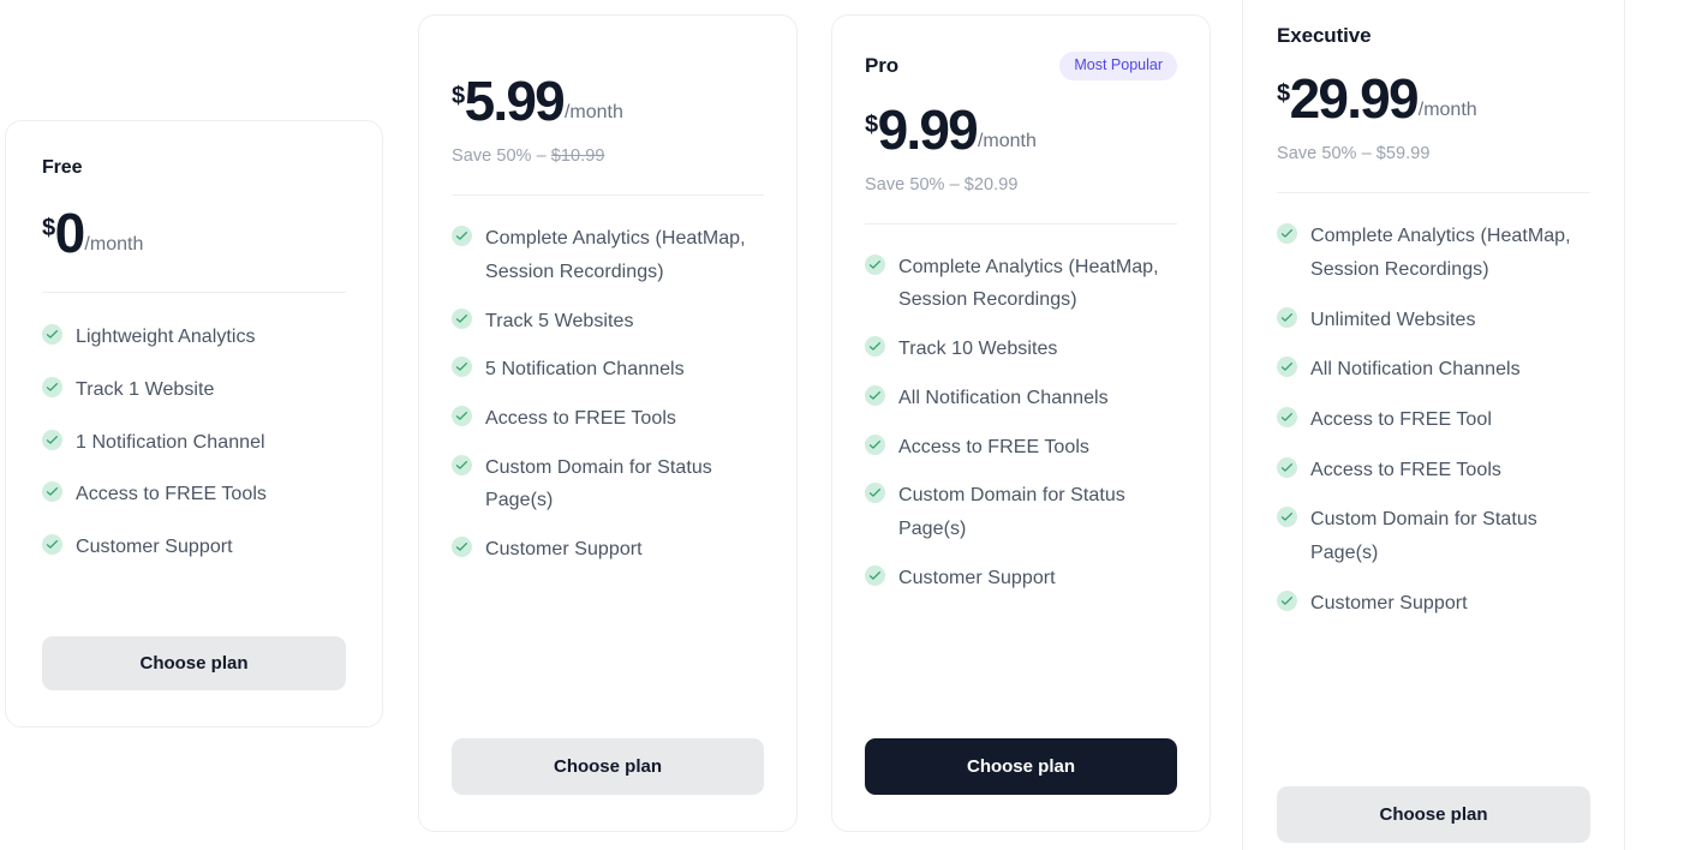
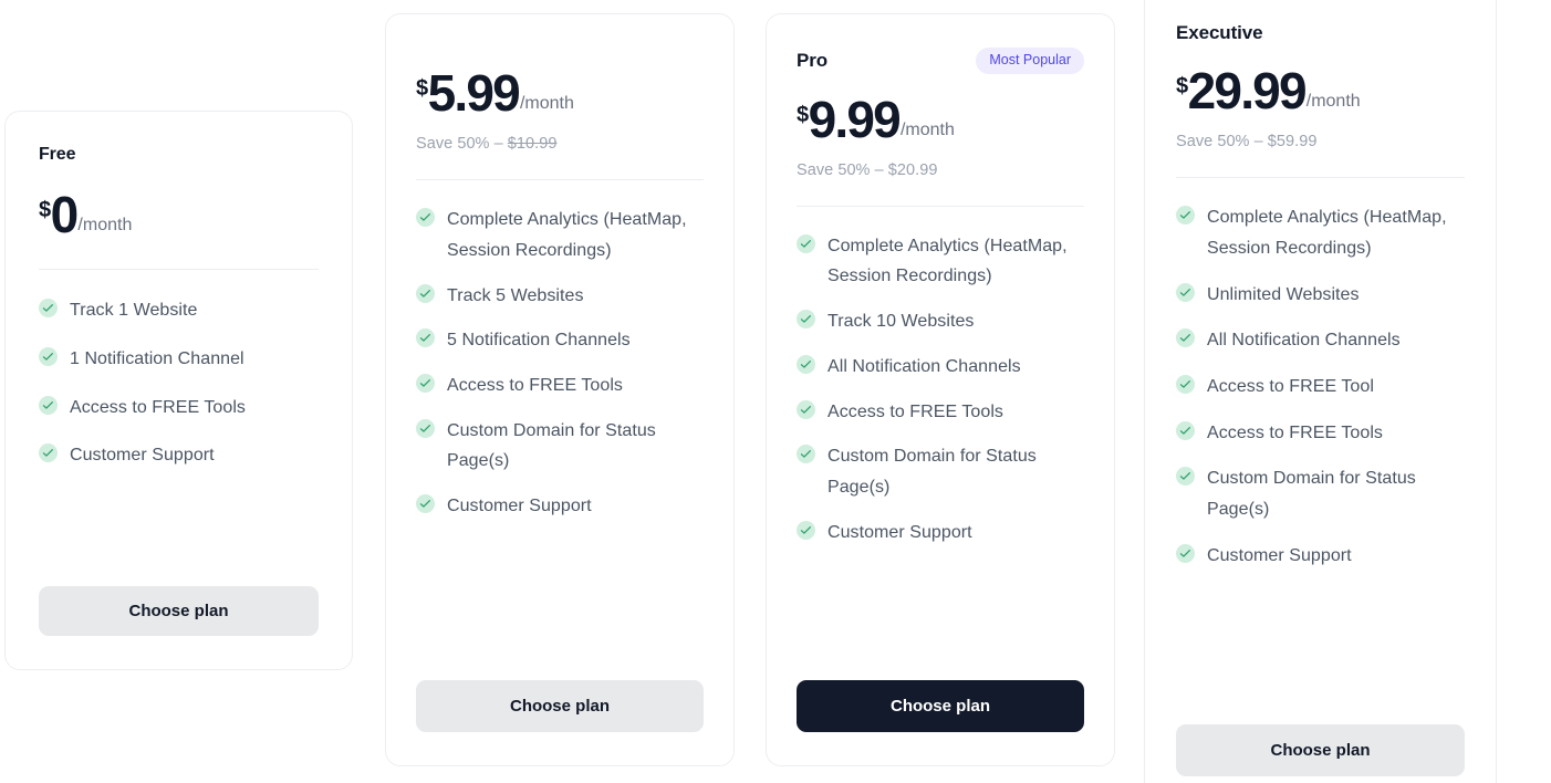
  Free
  $
  0
  /month
- Lightweight Analytics
  Track 1 Website
  1 Notification Channel
  Access to FREE Tools
  Customer Support
  Choose plan
  $
  5.99
  /month
  Save 50% – $10.99
  Complete Analytics (HeatMap, Session Recordings)
  Track 5 Websites
  5 Notification Channels
  Access to FREE Tools
  Custom Domain for Status Page(s)
  Customer Support
  Choose plan
  Pro
  Most Popular
  $
  9.99
  /month
  Save 50% – $20.99
  Complete Analytics (HeatMap, Session Recordings)
  Track 10 Websites
  All Notification Channels
  Access to FREE Tools
  Custom Domain for Status Page(s)
  Customer Support
  Choose plan
  Executive
  $
  29.99
  /month
  Save 50% – $59.99
  Complete Analytics (HeatMap, Session Recordings)
  Unlimited Websites
  All Notification Channels
  Access to FREE Tool
  Access to FREE Tools
  Custom Domain for Status Page(s)
  Customer Support
  Choose plan
